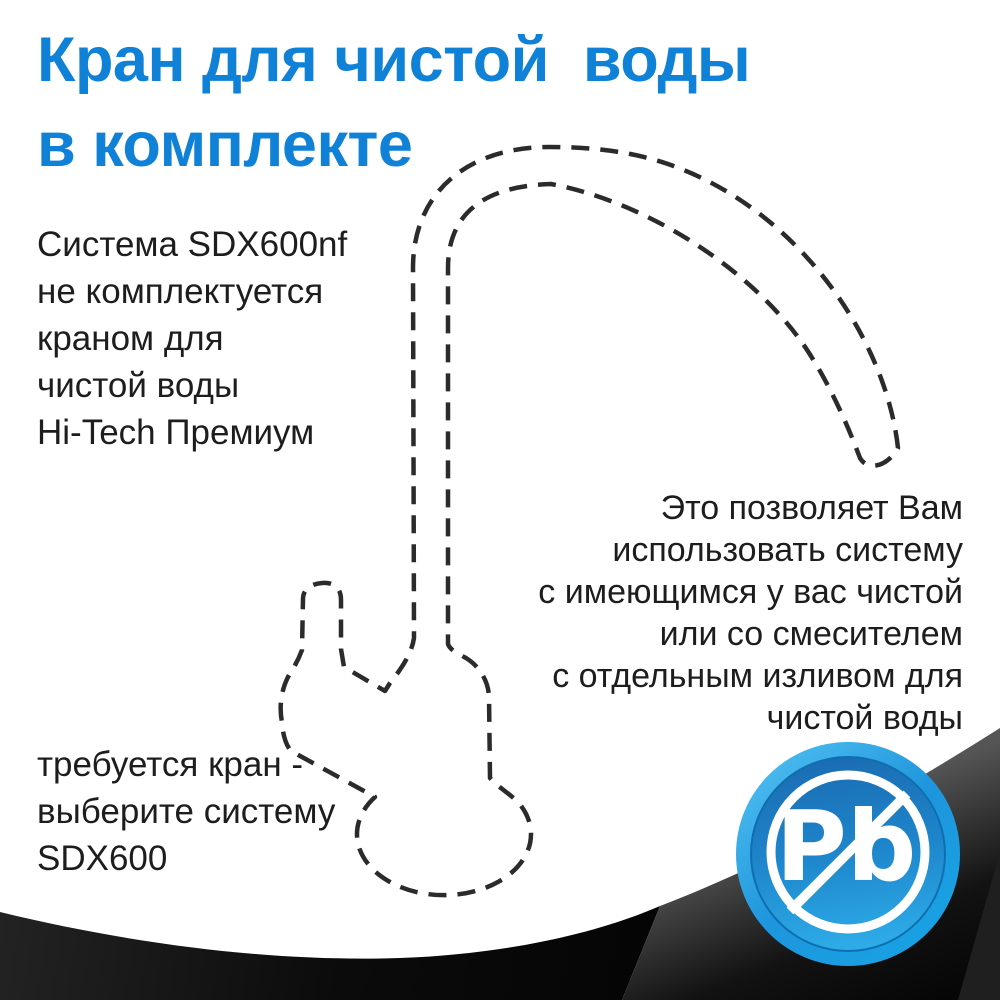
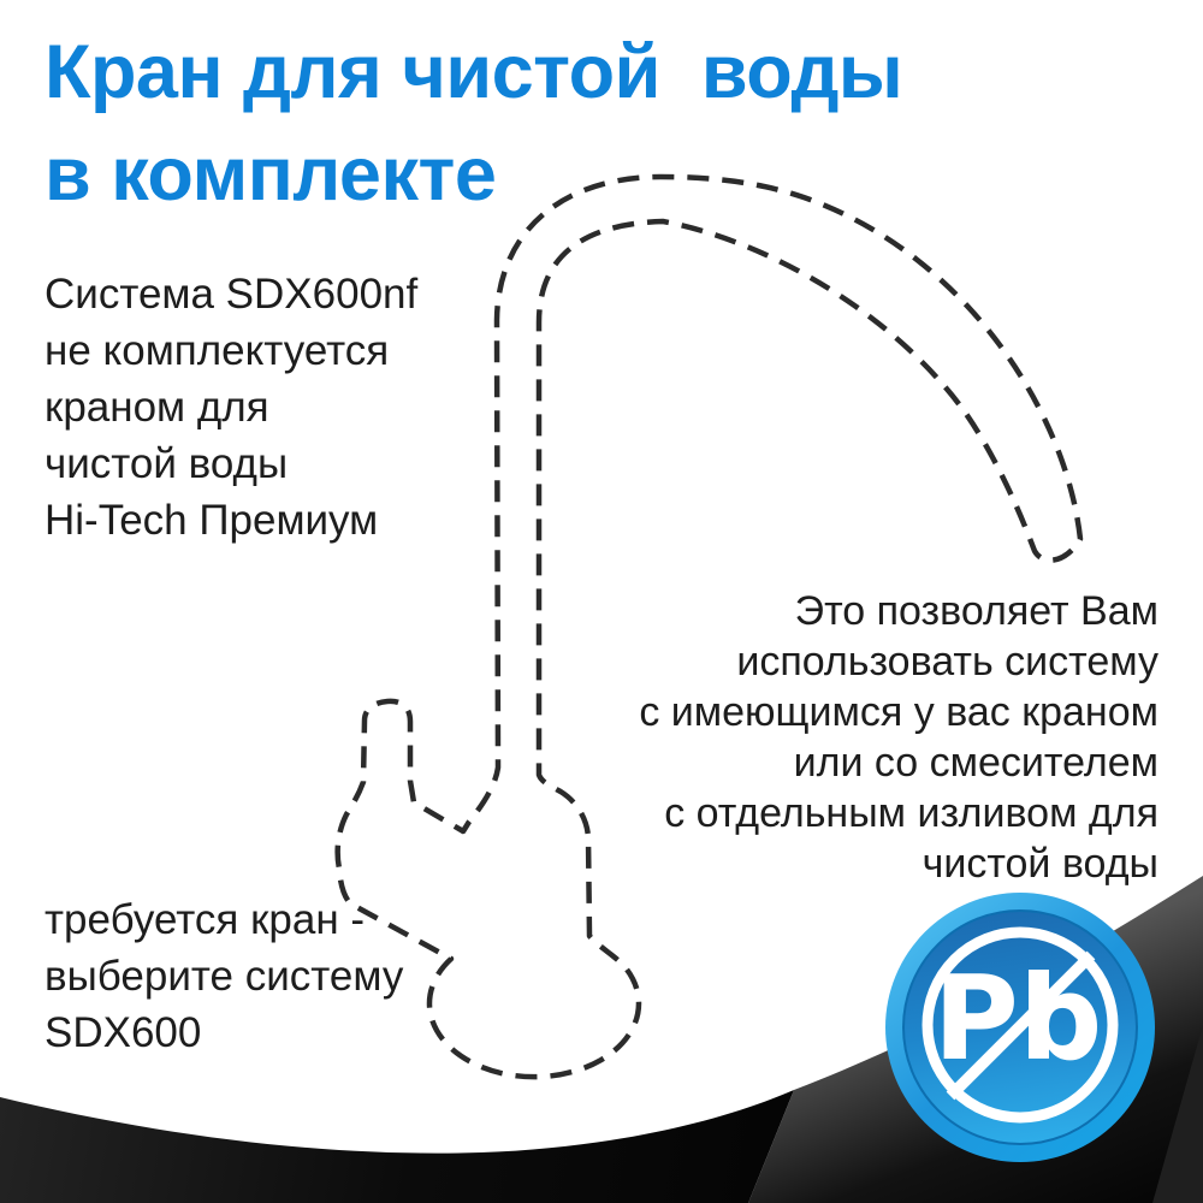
  Pb
  Кран для чистой воды
  в комплекте
  Система SDX600nf
  не комплектуется
  краном для
  чистой воды
  Hi-Tech Премиум
  Это позволяет Вам
  использовать систему
- с имеющимся у вас чистой
+ с имеющимся у вас краном
  или со смесителем
  с отдельным изливом для
  чистой воды
  требуется кран -
  выберите систему
  SDX600
